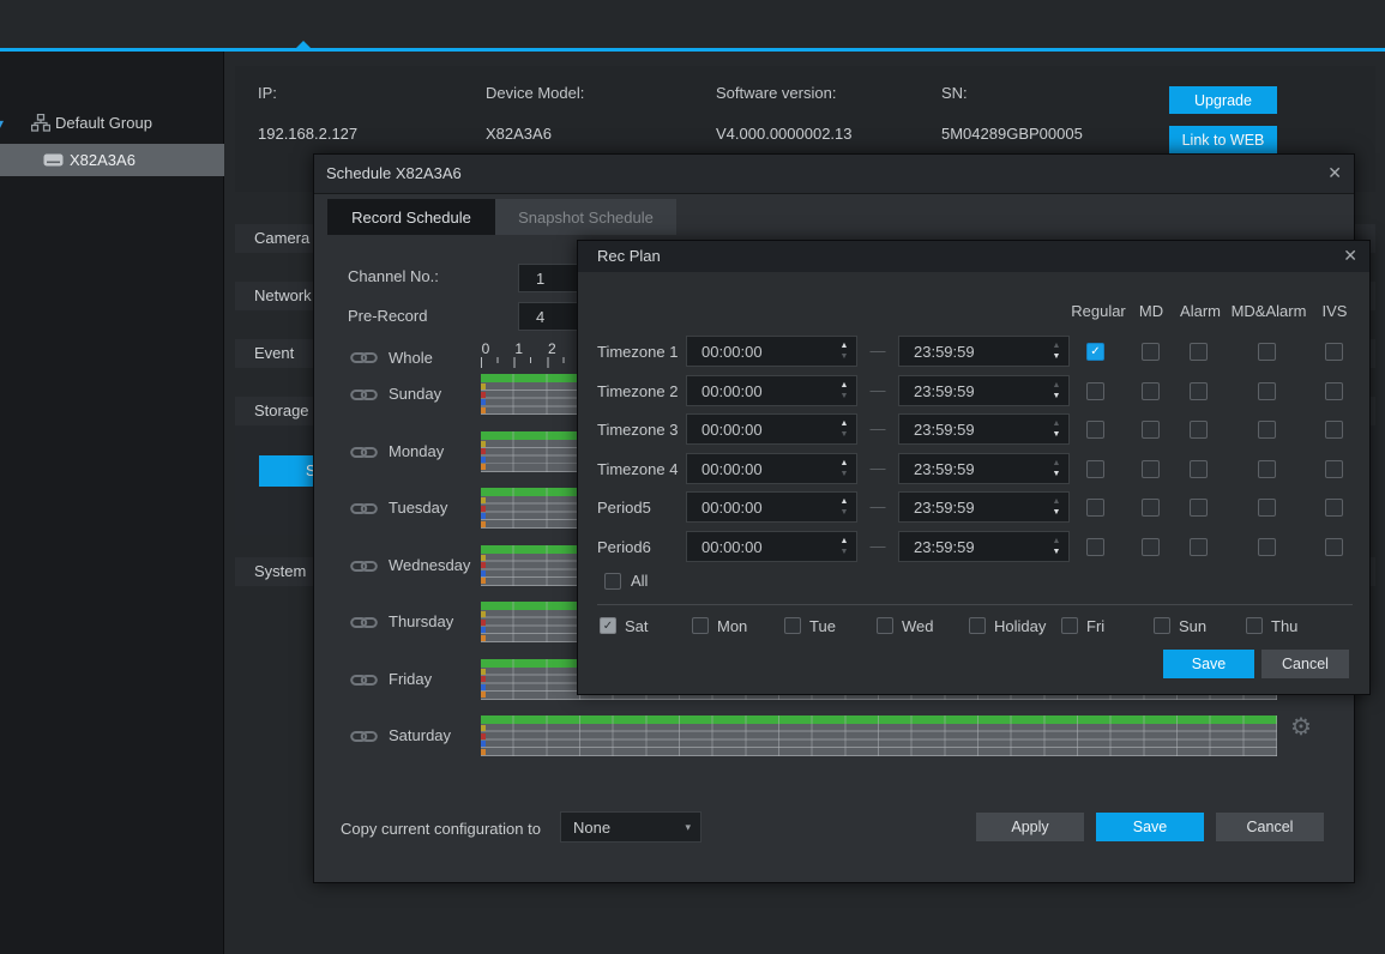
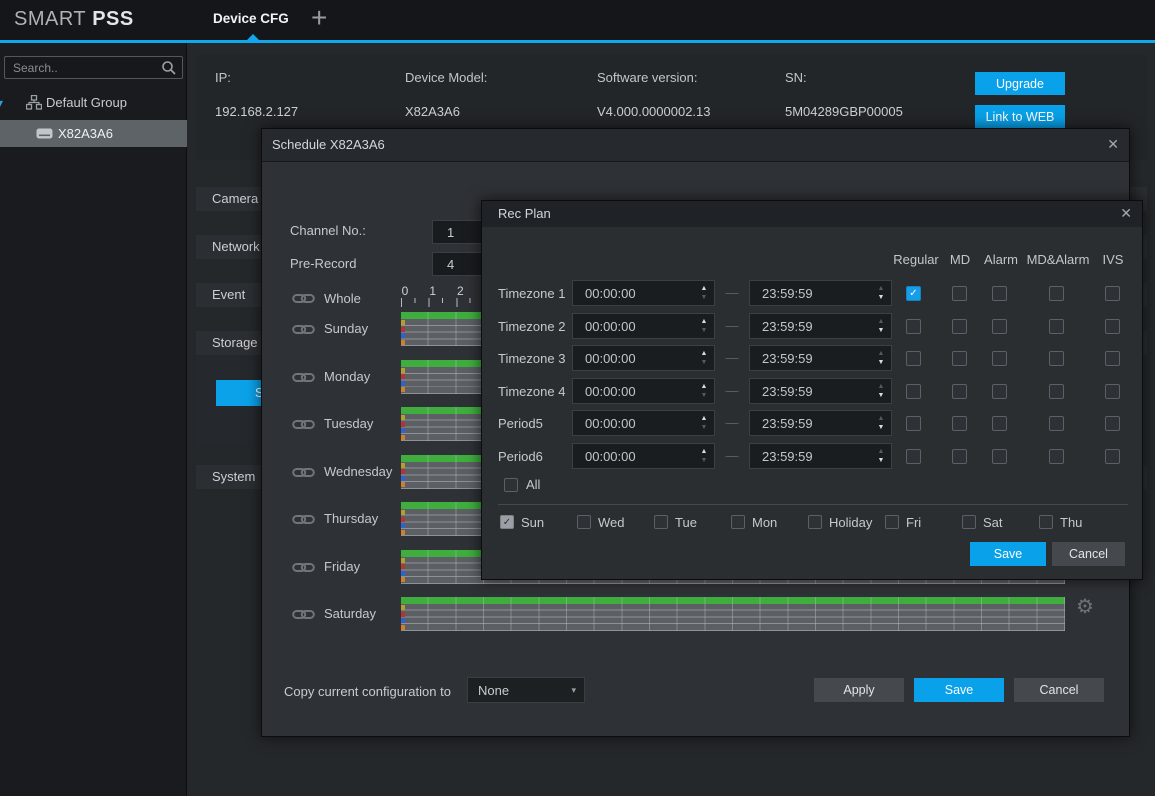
+ SMART PSS
+ Device CFG
+ +
+ Search..
  ▾
  Default Group
  X82A3A6
  IP:
  192.168.2.127
  Device Model:
  X82A3A6
  Software version:
  V4.000.0000002.13
  SN:
  5M04289GBP00005
  Upgrade
  Link to WEB
  Camera
  Network
  Event
  Storage
  System
  Schedule X82A3A6
  ✕
- Record Schedule
- Snapshot Schedule
  Channel No.:
  1
  Pre-Record
  4
  0
  1
  2
  Whole
  Sunday
  Monday
  Tuesday
  Wednesday
  Thursday
  Friday
  Saturday
  ⚙
  Copy current configuration to
  None
  ▾
  Apply
  Save
  Cancel
  Rec Plan
  ✕
  Regular
  MD
  Alarm
  MD&Alarm
  IVS
  Timezone 1
  00:00:00
  —
  23:59:59
  ✓
  Timezone 2
  00:00:00
  —
  23:59:59
  Timezone 3
  00:00:00
  —
  23:59:59
  Timezone 4
  00:00:00
  —
  23:59:59
  Period5
  00:00:00
  —
  23:59:59
  Period6
  00:00:00
  —
  23:59:59
  All
  ✓
- Sat
+ Sun
- Mon
+ Wed
  Tue
- Wed
+ Mon
  Holiday
  Fri
- Sun
+ Sat
  Thu
  Save
  Cancel
